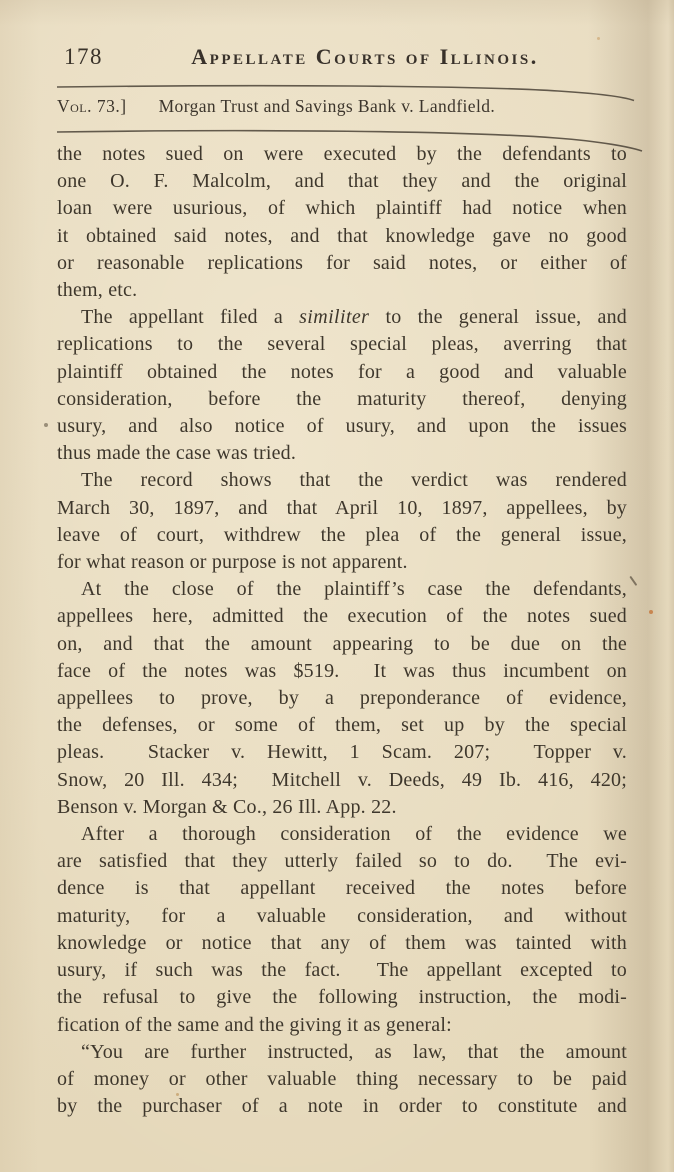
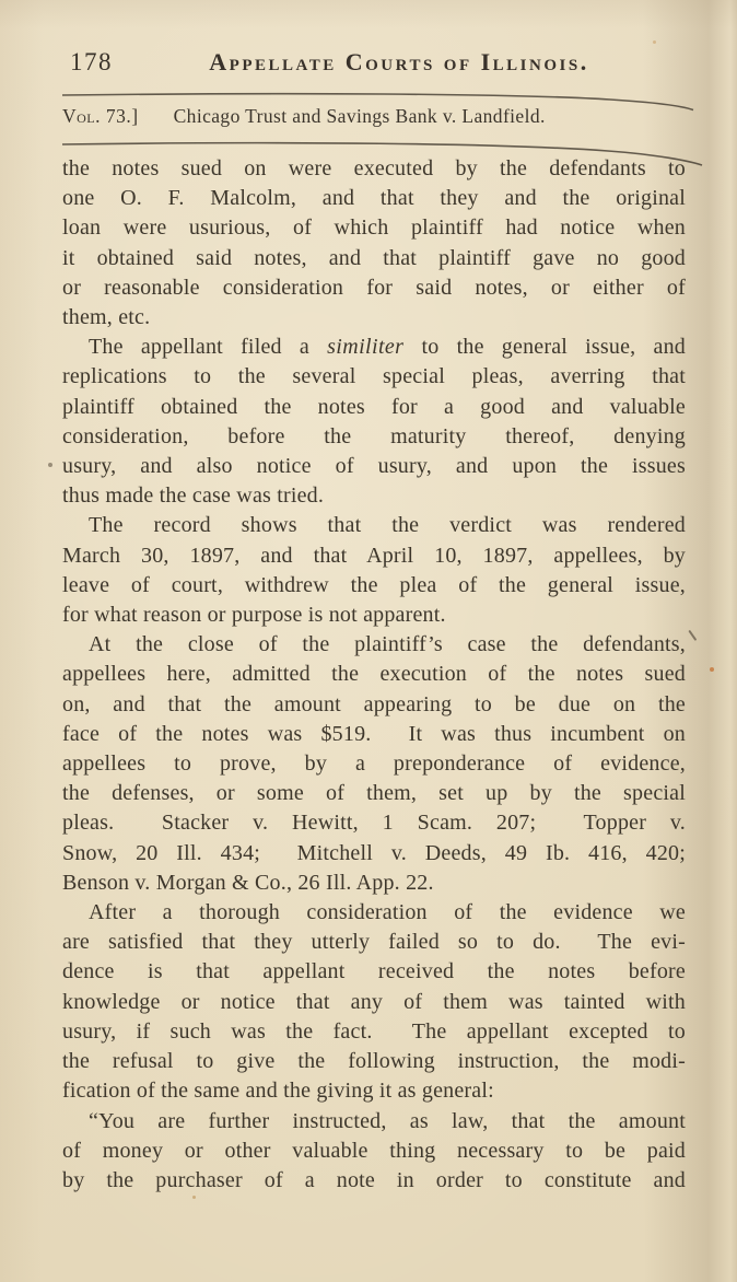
  178
  Appellate Courts of Illinois.
- Vol. 73.] Morgan Trust and Savings Bank v. Landfield.
+ Vol. 73.] Chicago Trust and Savings Bank v. Landfield.
  the notes sued on were executed by the defendants to
  one O. F. Malcolm, and that they and the original
  loan were usurious, of which plaintiff had notice when
- it obtained said notes, and that knowledge gave no good
+ it obtained said notes, and that plaintiff gave no good
- or reasonable replications for said notes, or either of
+ or reasonable consideration for said notes, or either of
  them, etc.
  The appellant filed a similiter to the general issue, and
  replications to the several special pleas, averring that
  plaintiff obtained the notes for a good and valuable
  consideration, before the maturity thereof, denying
  usury, and also notice of usury, and upon the issues
  thus made the case was tried.
  The record shows that the verdict was rendered
  March 30, 1897, and that April 10, 1897, appellees, by
  leave of court, withdrew the plea of the general issue,
  for what reason or purpose is not apparent.
  At the close of the plaintiff’s case the defendants,
  appellees here, admitted the execution of the notes sued
  on, and that the amount appearing to be due on the
  face of the notes was $519. It was thus incumbent on
  appellees to prove, by a preponderance of evidence,
  the defenses, or some of them, set up by the special
  pleas. Stacker v. Hewitt, 1 Scam. 207; Topper v.
  Snow, 20 Ill. 434; Mitchell v. Deeds, 49 Ib. 416, 420;
  Benson v. Morgan & Co., 26 Ill. App. 22.
  After a thorough consideration of the evidence we
  are satisfied that they utterly failed so to do. The evi-
  dence is that appellant received the notes before
- maturity, for a valuable consideration, and without
  knowledge or notice that any of them was tainted with
  usury, if such was the fact. The appellant excepted to
  the refusal to give the following instruction, the modi-
  fication of the same and the giving it as general:
  “You are further instructed, as law, that the amount
  of money or other valuable thing necessary to be paid
  by the purchaser of a note in order to constitute and
